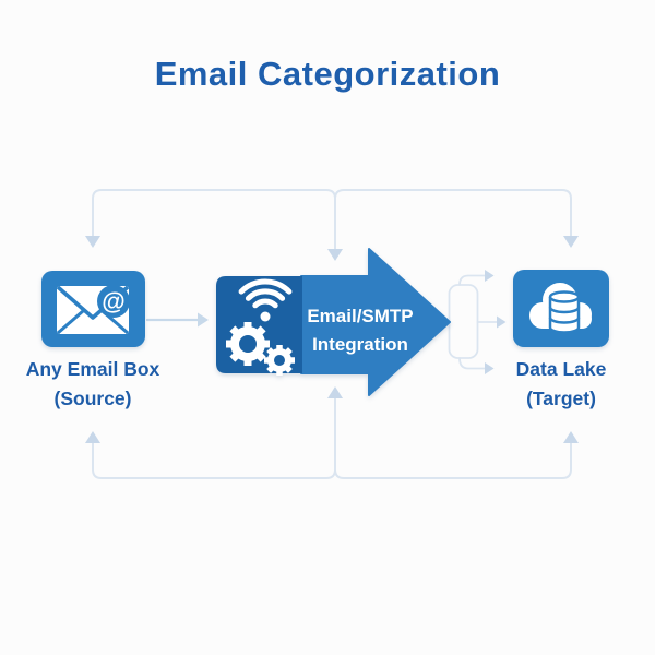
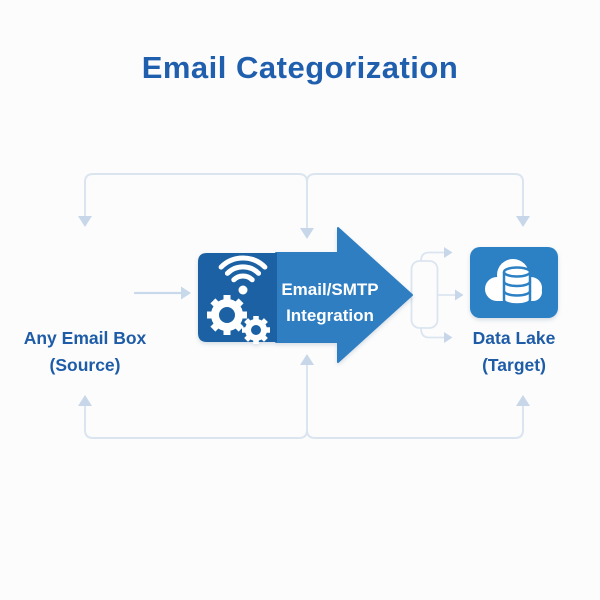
- @
  Email Categorization
  Email/SMTP
  Integration
  Any Email Box
  (Source)
  Data Lake
  (Target)
